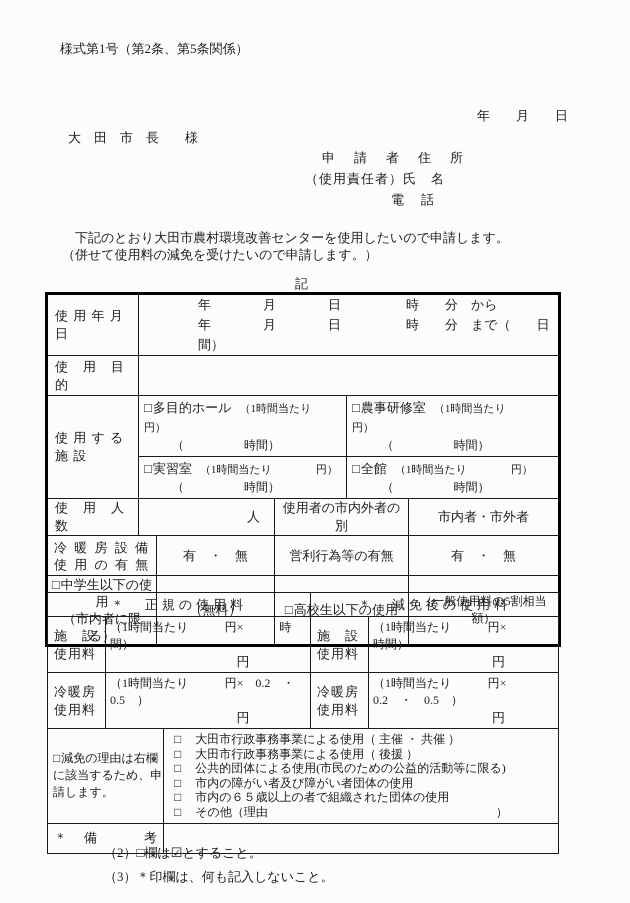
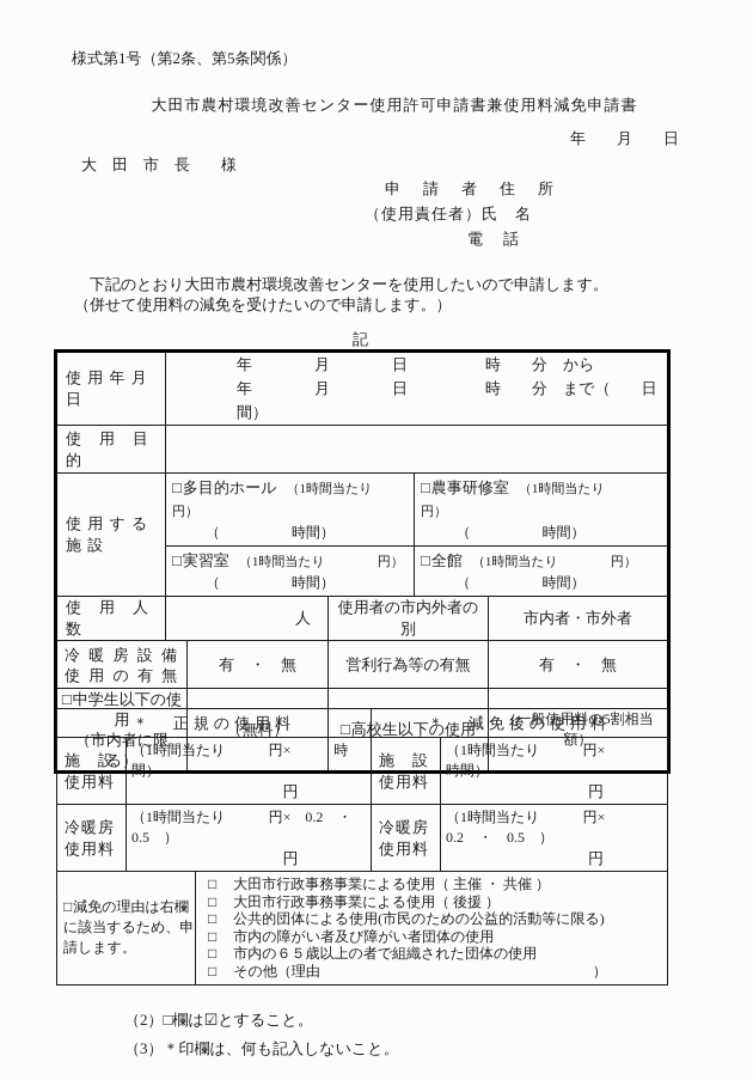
  様式第1号（第2条、第5条関係）
+ 大田市農村環境改善センター使用許可申請書兼使用料減免申請書
  年 月 日
  大 田 市 長 様
  申 請 者 住 所
  （使用責任者）氏 名
  電 話
  下記のとおり大田市農村環境改善センターを使用したいので申請します。
  （併せて使用料の減免を受けたいので申請します。）
  記
  使 用 年 月 日	年 月 日 時 分 から 年 月 日 時 分 まで（ 日間）
  使 用 目 的
  使 用 す る 施 設	□多目的ホール （1時間当たり 円） （ 時間）	□農事研修室 （1時間当たり 円） （ 時間）
  □実習室 （1時間当たり 円） （ 時間）	□全館 （1時間当たり 円） （ 時間）
  使 用 人 数	人	使用者の市内外者の別	市内者・市外者
  冷 暖 房 設 備 使 用 の 有 無	有 ・ 無	営利行為等の有無	有 ・ 無
  □中学生以下の使用 （市内者に限る）	（無料）	□高校生以下の使用	（一般使用料の5割相当額）
  ＊ 正規の使用料	＊ 減免後の使用料
  施 設使用料	（1時間当たり 円× 時間） 円	施 設使用料	（1時間当たり 円× 時間） 円
  冷暖房使用料	（1時間当たり 円× 0.2 ・ 0.5 ） 円	冷暖房使用料	（1時間当たり 円× 0.2 ・ 0.5 ） 円
  □減免の理由は右欄 に該当するため、申 請します。	□ 大田市行政事務事業による使用（ 主催 ・ 共催 ） □ 大田市行政事務事業による使用（ 後援 ） □ 公共的団体による使用(市民のための公益的活動等に限る) □ 市内の障がい者及び障がい者団体の使用 □ 市内の６５歳以上の者で組織された団体の使用 □ その他（理由 ）
- ＊ 備 考
  （2）□欄は☑とすること。
  （3）＊印欄は、何も記入しないこと。
